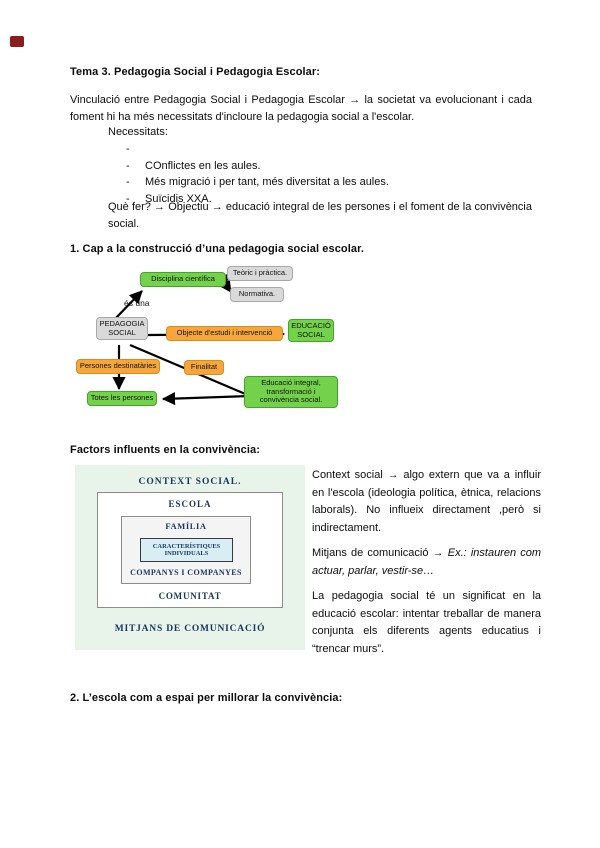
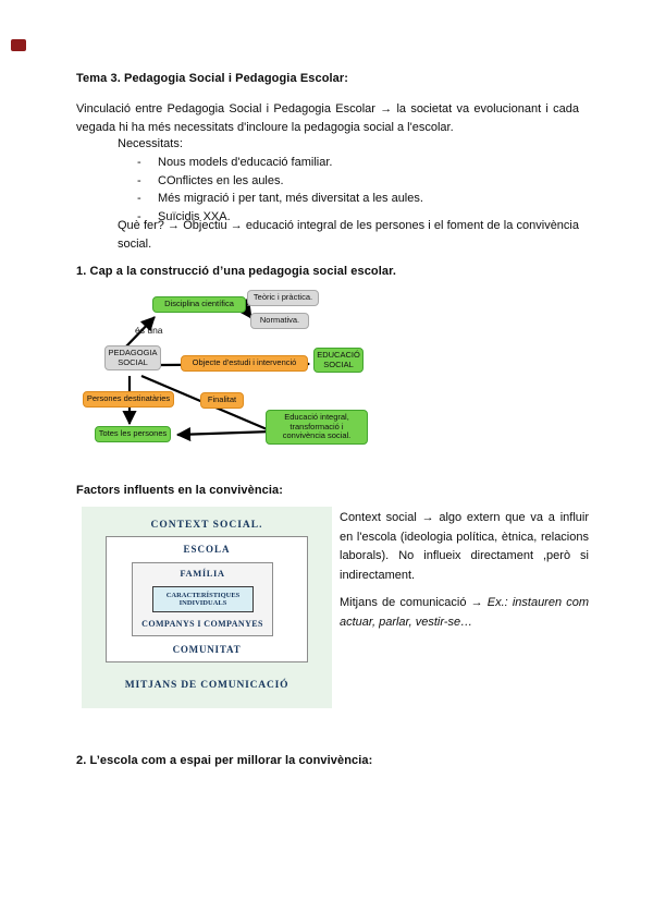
  Tema 3. Pedagogia Social i Pedagogia Escolar:
- Vinculació entre Pedagogia Social i Pedagogia Escolar → la societat va evolucionant i cada foment hi ha més necessitats d'incloure la pedagogia social a l'escolar.
+ Vinculació entre Pedagogia Social i Pedagogia Escolar → la societat va evolucionant i cada vegada hi ha més necessitats d'incloure la pedagogia social a l'escolar.
  Necessitats:
  -
+ Nous models d'educació familiar.
  -
  COnflictes en les aules.
  -
  Més migració i per tant, més diversitat a les aules.
  -
  Suïcidis XXA.
  Què fer? → Objectiu → educació integral de les persones i el foment de la convivència social.
  1. Cap a la construcció d’una pedagogia social escolar.
  Disciplina científica
  Teòric i pràctica.
  Normativa.
  és una
  PEDAGOGIA SOCIAL
  Objecte d'estudi i intervenció
  EDUCACIÓ SOCIAL
  Persones destinatàries
  Finalitat
  Educació integral, transformació i convivència social.
  Totes les persones
  Factors influents en la convivència:
  CONTEXT SOCIAL.
  ESCOLA
  FAMÍLIA
  COMPANYS I COMPANYES
  COMUNITAT
  MITJANS DE COMUNICACIÓ
  Context social → algo extern que va a influir en l'escola (ideologia política, ètnica, relacions laborals). No influeix directament ,però si indirectament.
  Mitjans de comunicació → Ex.: instauren com actuar, parlar, vestir-se…
- La pedagogia social té un significat en la educació escolar: intentar treballar de manera conjunta els diferents agents educatius i “trencar murs”.
  2. L’escola com a espai per millorar la convivència:
